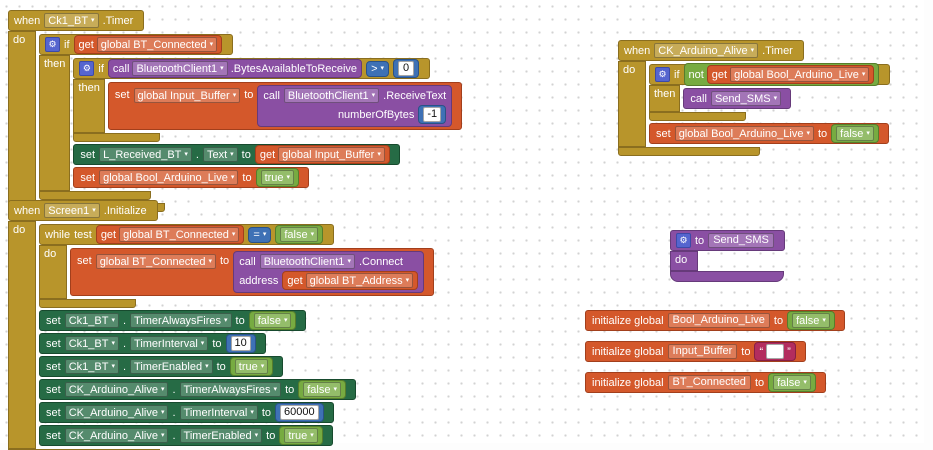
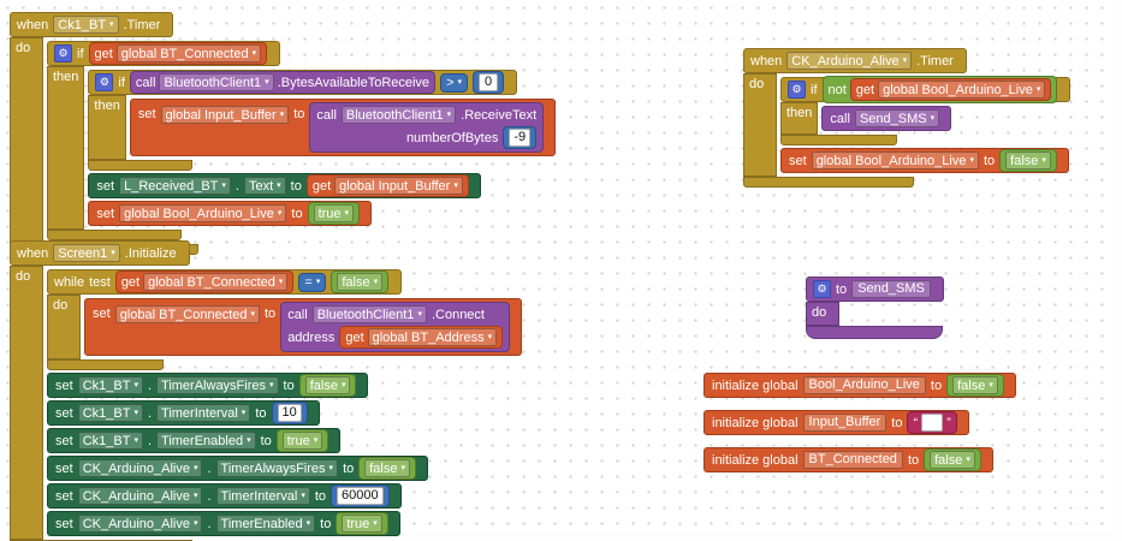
  when
  Ck1_BT
  .Timer
  do
  ⚙
  if
  get
  global BT_Connected
  then
  ⚙
  if
  call
  BluetoothClient1
  .BytesAvailableToReceive
  >
  0
  then
  set
  global Input_Buffer
  to
  call
  BluetoothClient1
  .ReceiveText
  numberOfBytes
- -1
+ -9
  set
  L_Received_BT
  .
  Text
  to
  get
  global Input_Buffer
  set
  global Bool_Arduino_Live
  to
  true
  when
  CK_Arduino_Alive
  .Timer
  do
  ⚙
  if
  not
  get
  global Bool_Arduino_Live
  then
  call
  Send_SMS
  set
  global Bool_Arduino_Live
  to
  false
  when
  Screen1
  .Initialize
  do
  while
  test
  get
  global BT_Connected
  =
  false
  do
  set
  global BT_Connected
  to
  call
  BluetoothClient1
  .Connect
  address
  get
  global BT_Address
  set
  Ck1_BT
  .
  TimerAlwaysFires
  to
  false
  set
  Ck1_BT
  .
  TimerInterval
  to
  10
  set
  Ck1_BT
  .
  TimerEnabled
  to
  true
  set
  CK_Arduino_Alive
  .
  TimerAlwaysFires
  to
  false
  set
  CK_Arduino_Alive
  .
  TimerInterval
  to
  60000
  set
  CK_Arduino_Alive
  .
  TimerEnabled
  to
  true
  ⚙
  to
  Send_SMS
  do
  initialize global
  Bool_Arduino_Live
  to
  false
  initialize global
  Input_Buffer
  to
  “
  ”
  initialize global
  BT_Connected
  to
  false
